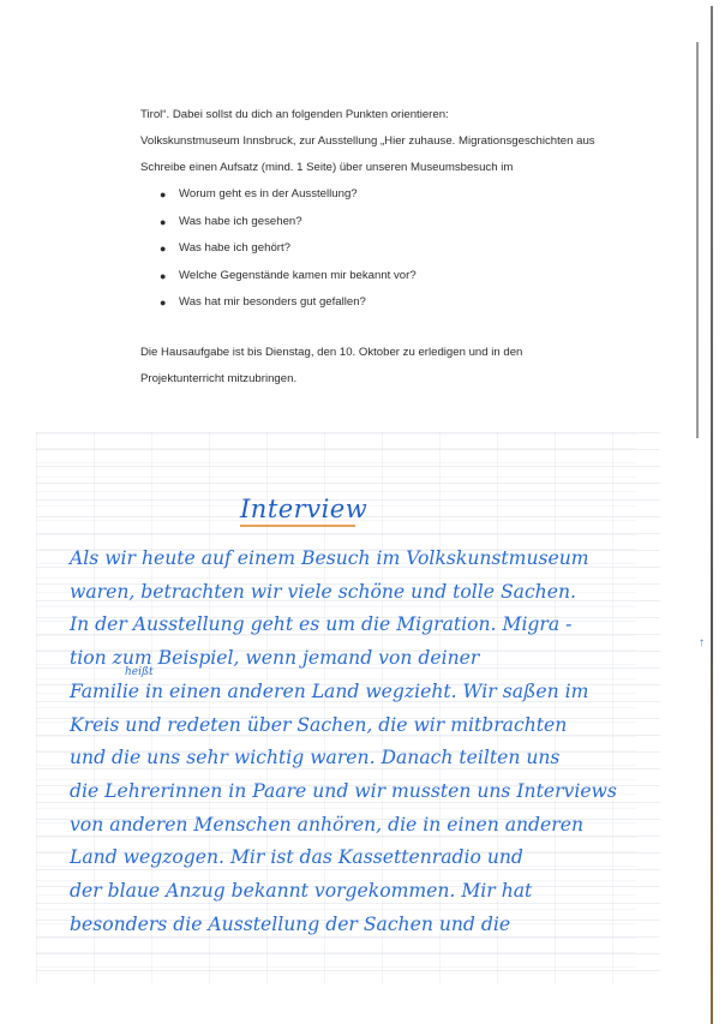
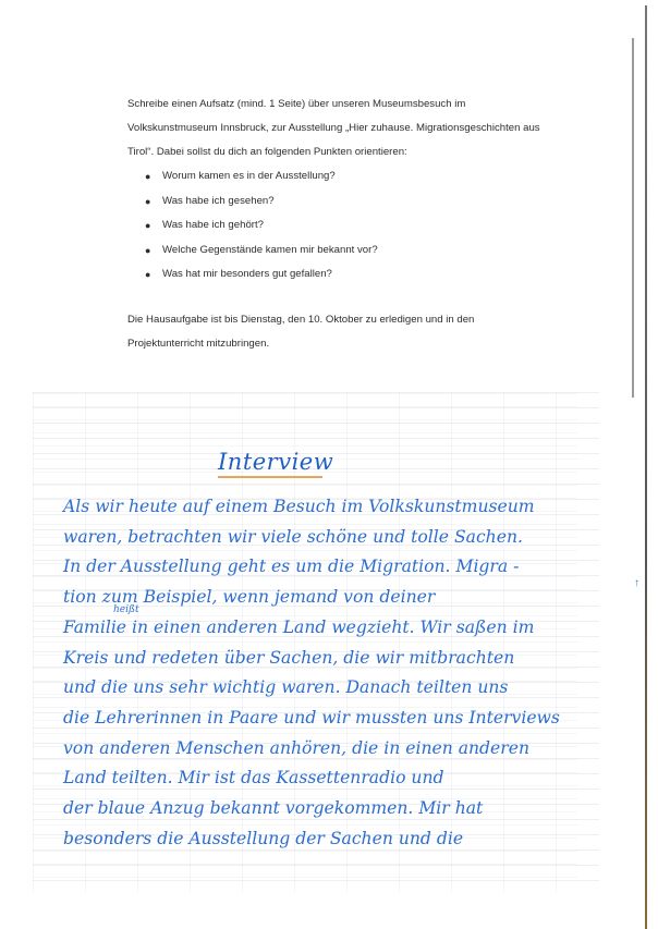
- Tirol“. Dabei sollst du dich an folgenden Punkten orientieren:
+ Schreibe einen Aufsatz (mind. 1 Seite) über unseren Museumsbesuch im
  Volkskunstmuseum Innsbruck, zur Ausstellung „Hier zuhause. Migrationsgeschichten aus
- Schreibe einen Aufsatz (mind. 1 Seite) über unseren Museumsbesuch im
+ Tirol“. Dabei sollst du dich an folgenden Punkten orientieren:
  ●
- Worum geht es in der Ausstellung?
+ Worum kamen es in der Ausstellung?
  ●
  Was habe ich gesehen?
  ●
  Was habe ich gehört?
  ●
  Welche Gegenstände kamen mir bekannt vor?
  ●
  Was hat mir besonders gut gefallen?
  Die Hausaufgabe ist bis Dienstag, den 10. Oktober zu erledigen und in den
  Projektunterricht mitzubringen.
  Interview
  Als wir heute auf einem Besuch im Volkskunstmuseum
  waren, betrachten wir viele schöne und tolle Sachen.
  In der Ausstellung geht es um die Migration. Migra -
  tion zum Beispiel, wenn jemand von deiner
  Familie in einen anderen Land wegzieht. Wir saßen im
  Kreis und redeten über Sachen, die wir mitbrachten
  und die uns sehr wichtig waren. Danach teilten uns
  die Lehrerinnen in Paare und wir mussten uns Interviews
  von anderen Menschen anhören, die in einen anderen
- Land wegzogen. Mir ist das Kassettenradio und
+ Land teilten. Mir ist das Kassettenradio und
  der blaue Anzug bekannt vorgekommen. Mir hat
  besonders die Ausstellung der Sachen und die
  heißt
  ↑
